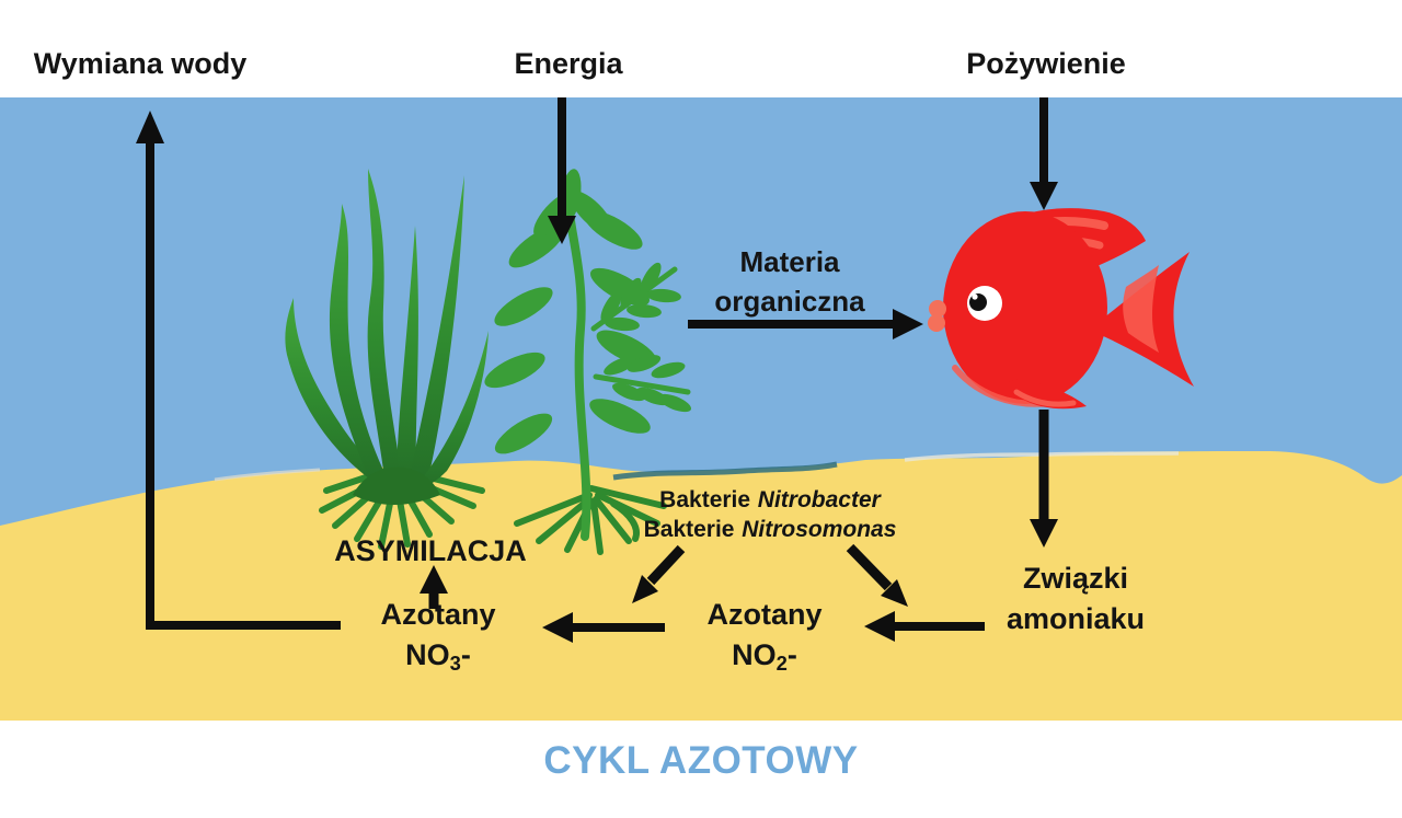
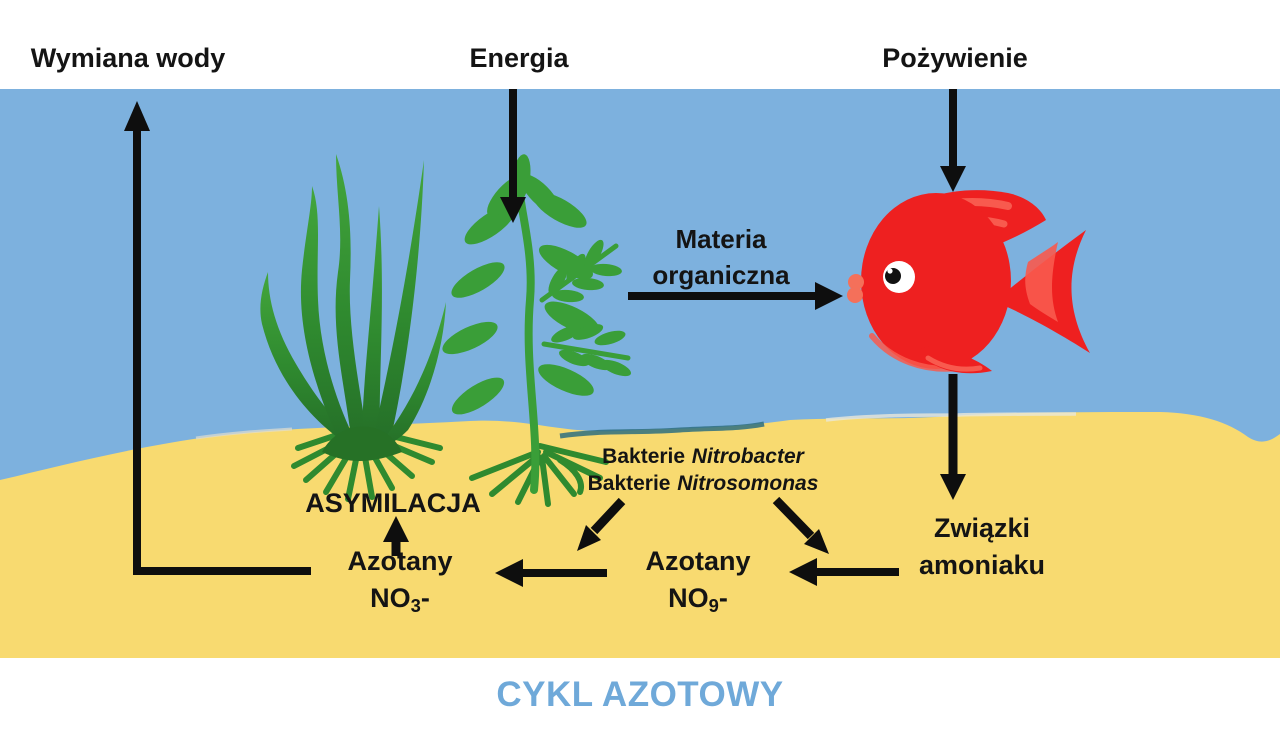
  Wymiana wody
  Energia
  Pożywienie
  Materia
  organiczna
  Bakterie Nitrobacter
  Bakterie Nitrosomonas
  ASYMILACJA
  Azotany
  NO3-
  Azotany
- NO2-
+ NO9-
  Związki
  amoniaku
  CYKL AZOTOWY
